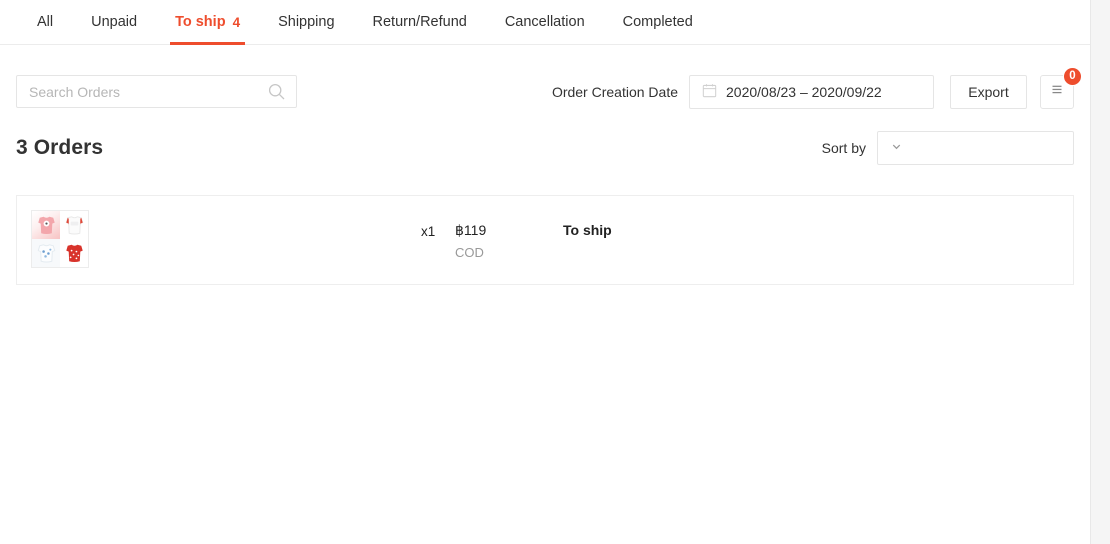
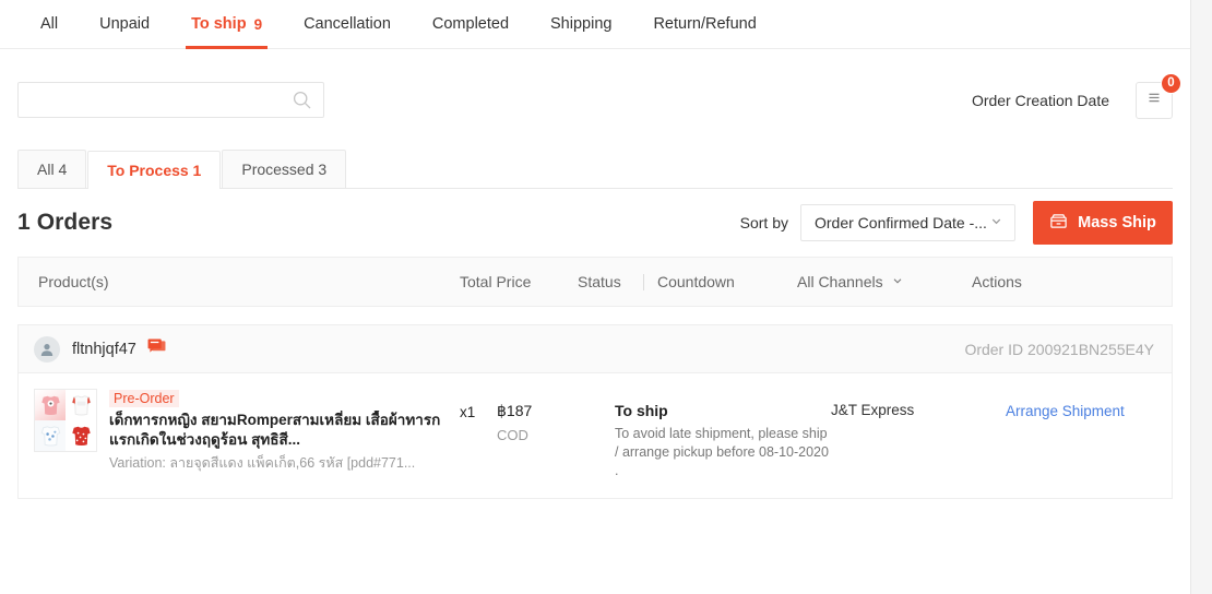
  All
  Unpaid
  To ship
- 4
+ 9
- Shipping
+ Cancellation
- Return/Refund
+ Completed
- Cancellation
+ Shipping
- Completed
+ Return/Refund
- Search Orders
  Order Creation Date
- 2020/08/23 – 2020/09/22
- Export
  0
+ All 4
+ To Process 1
+ Processed 3
- 3 Orders
+ 1 Orders
  Sort by
+ Order Confirmed Date -...
+ Mass Ship
+ Product(s)
+ Total Price
+ Status
+ Countdown
+ All Channels
+ Actions
+ fltnhjqf47
+ Order ID 200921BN255E4Y
+ Pre-Order
+ เด็กทารกหญิง สยามRomperสามเหลี่ยม เสื้อผ้าทารกแรกเกิดในช่วงฤดูร้อน สุทธิสี...
+ Variation: ลายจุดสีแดง แพ็คเก็ต,66 รหัส [pdd#771...
  x1
- ฿119
+ ฿187
  COD
  To ship
+ To avoid late shipment, please ship / arrange pickup before 08-10-2020 .
+ J&T Express
+ Arrange Shipment
